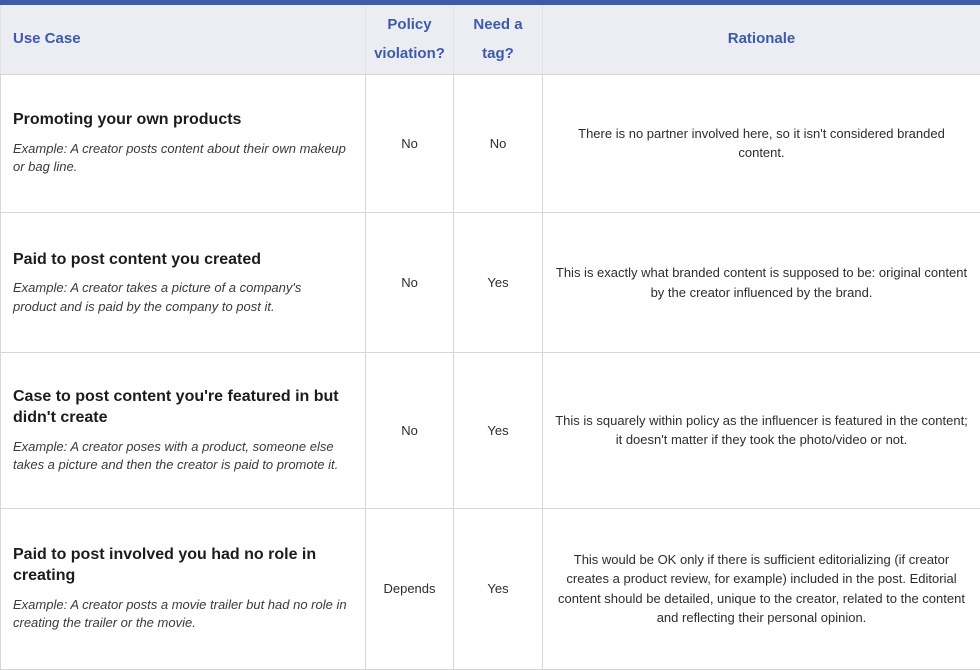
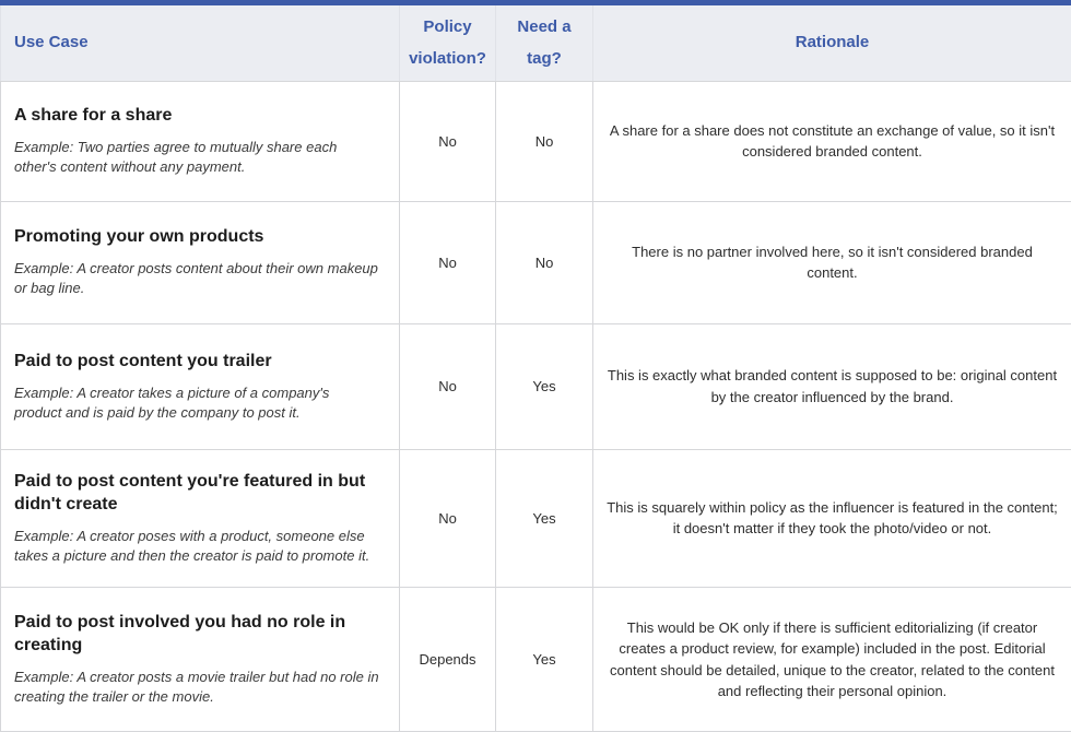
  Use Case	Policy violation?	Need a tag?	Rationale
+ A share for a share Example: Two parties agree to mutually share each other's content without any payment.	No	No	A share for a share does not constitute an exchange of value, so it isn't considered branded content.
  Promoting your own products Example: A creator posts content about their own makeup or bag line.	No	No	There is no partner involved here, so it isn't considered branded content.
- Paid to post content you created Example: A creator takes a picture of a company's product and is paid by the company to post it.	No	Yes	This is exactly what branded content is supposed to be: original content by the creator influenced by the brand.
+ Paid to post content you trailer Example: A creator takes a picture of a company's product and is paid by the company to post it.	No	Yes	This is exactly what branded content is supposed to be: original content by the creator influenced by the brand.
- Case to post content you're featured in but didn't create Example: A creator poses with a product, someone else takes a picture and then the creator is paid to promote it.	No	Yes	This is squarely within policy as the influencer is featured in the content; it doesn't matter if they took the photo/video or not.
+ Paid to post content you're featured in but didn't create Example: A creator poses with a product, someone else takes a picture and then the creator is paid to promote it.	No	Yes	This is squarely within policy as the influencer is featured in the content; it doesn't matter if they took the photo/video or not.
  Paid to post involved you had no role in creating Example: A creator posts a movie trailer but had no role in creating the trailer or the movie.	Depends	Yes	This would be OK only if there is sufficient editorializing (if creator creates a product review, for example) included in the post. Editorial content should be detailed, unique to the creator, related to the content and reflecting their personal opinion.
